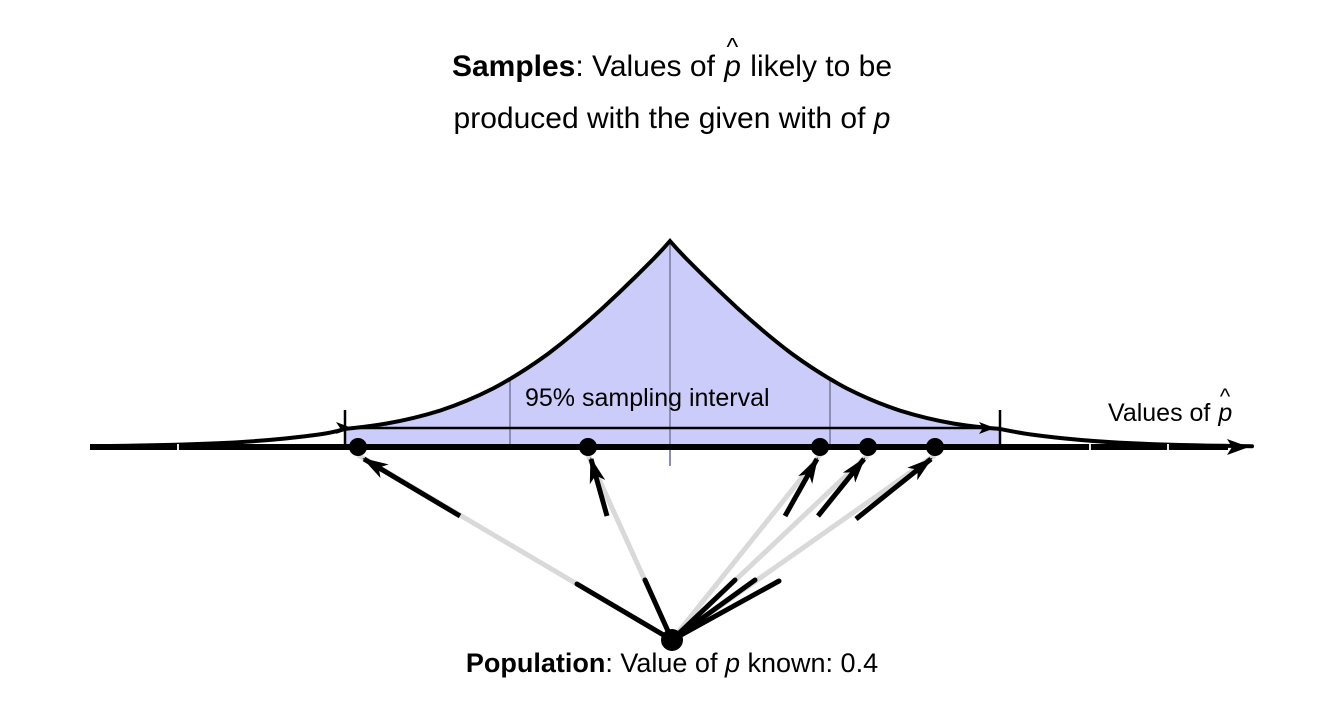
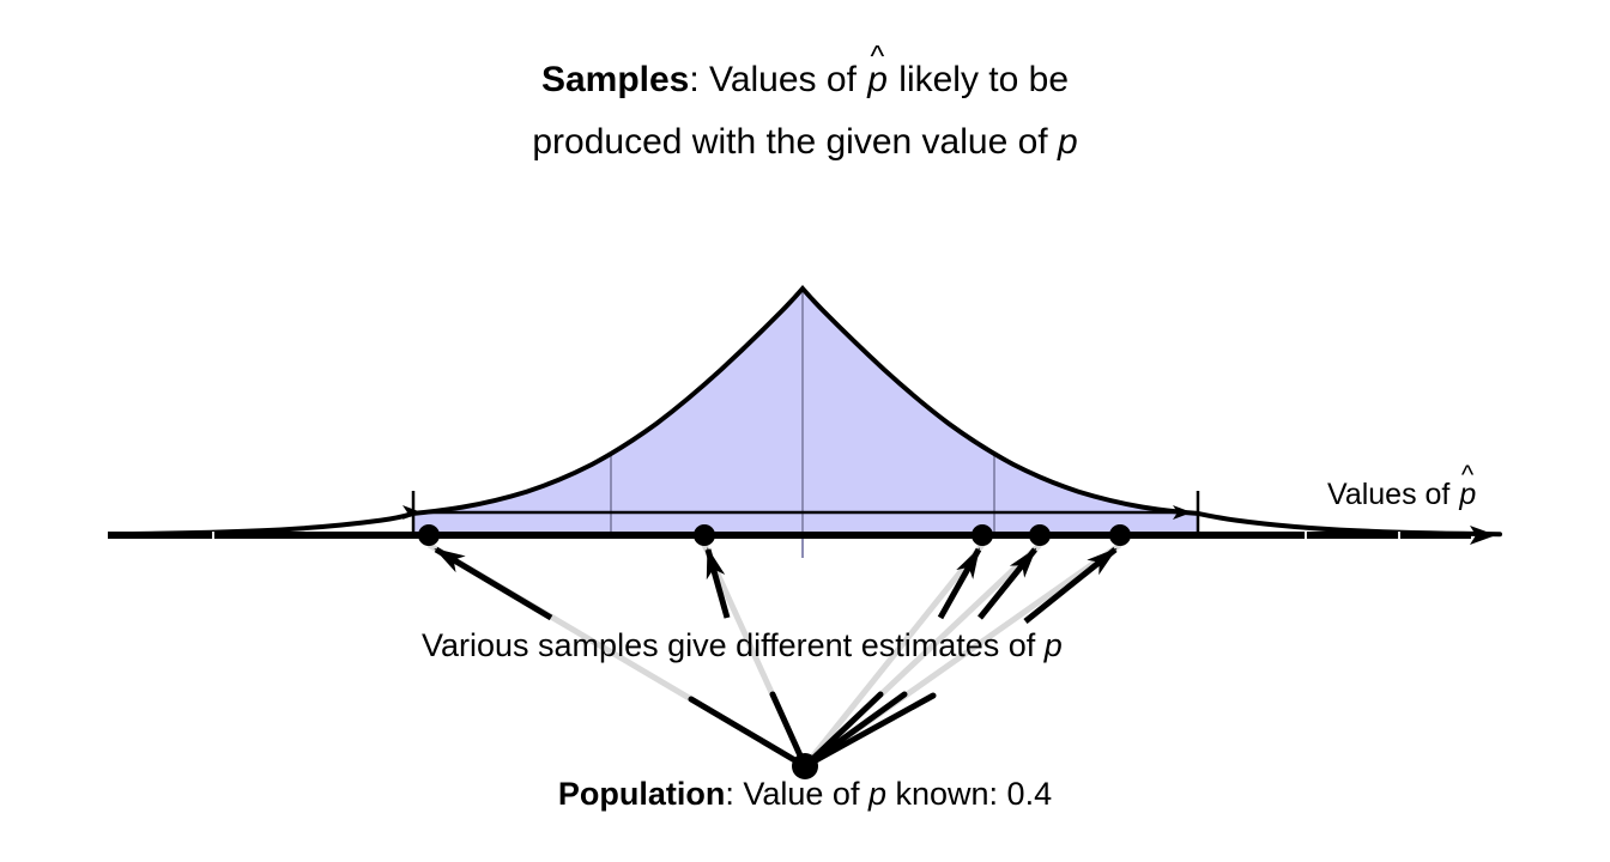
  Samples: Values of
  ^
  p likely to be
- produced with the given with of p
+ produced with the given value of p
- 95% sampling interval
  Values of
  ^
  p
+ Various samples give different estimates of p
  Population: Value of p known: 0.4
